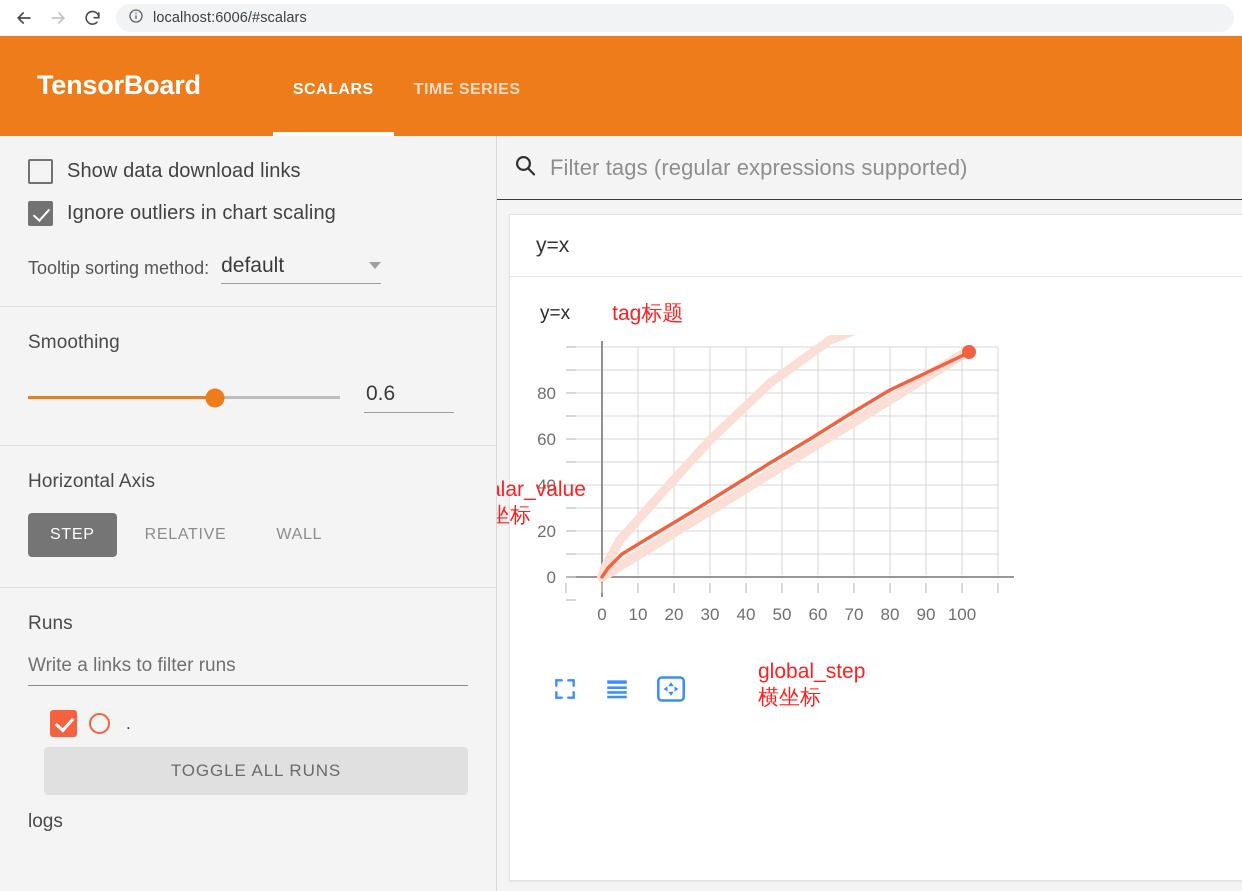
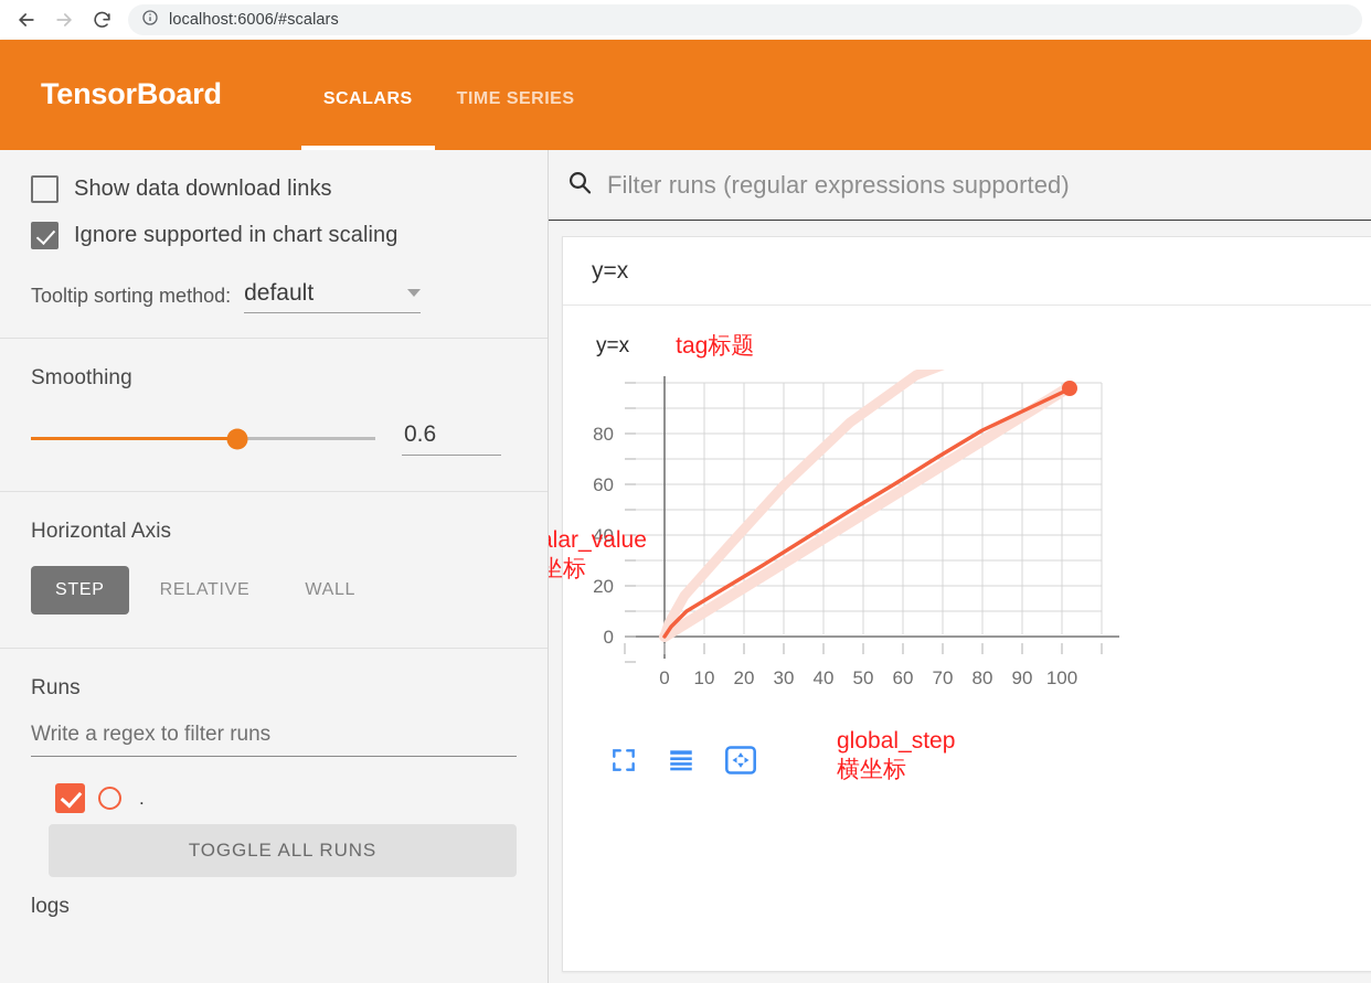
  localhost:6006/#scalars
  TensorBoard
  SCALARS
  TIME SERIES
  Show data download links
- Ignore outliers in chart scaling
+ Ignore supported in chart scaling
  Tooltip sorting method:
  default
  Smoothing
  0.6
  Horizontal Axis
  STEP
  RELATIVE
  WALL
  Runs
- Write a links to filter runs
+ Write a regex to filter runs
  .
  TOGGLE ALL RUNS
  logs
- Filter tags (regular expressions supported)
+ Filter runs (regular expressions supported)
  y=x
  y=x
  tag标题
  80
  60
  40
  20
  0
  0
  10
  20
  30
  40
  50
  60
  70
  80
  90
  100
  lar_value
  global_step
  横坐标
